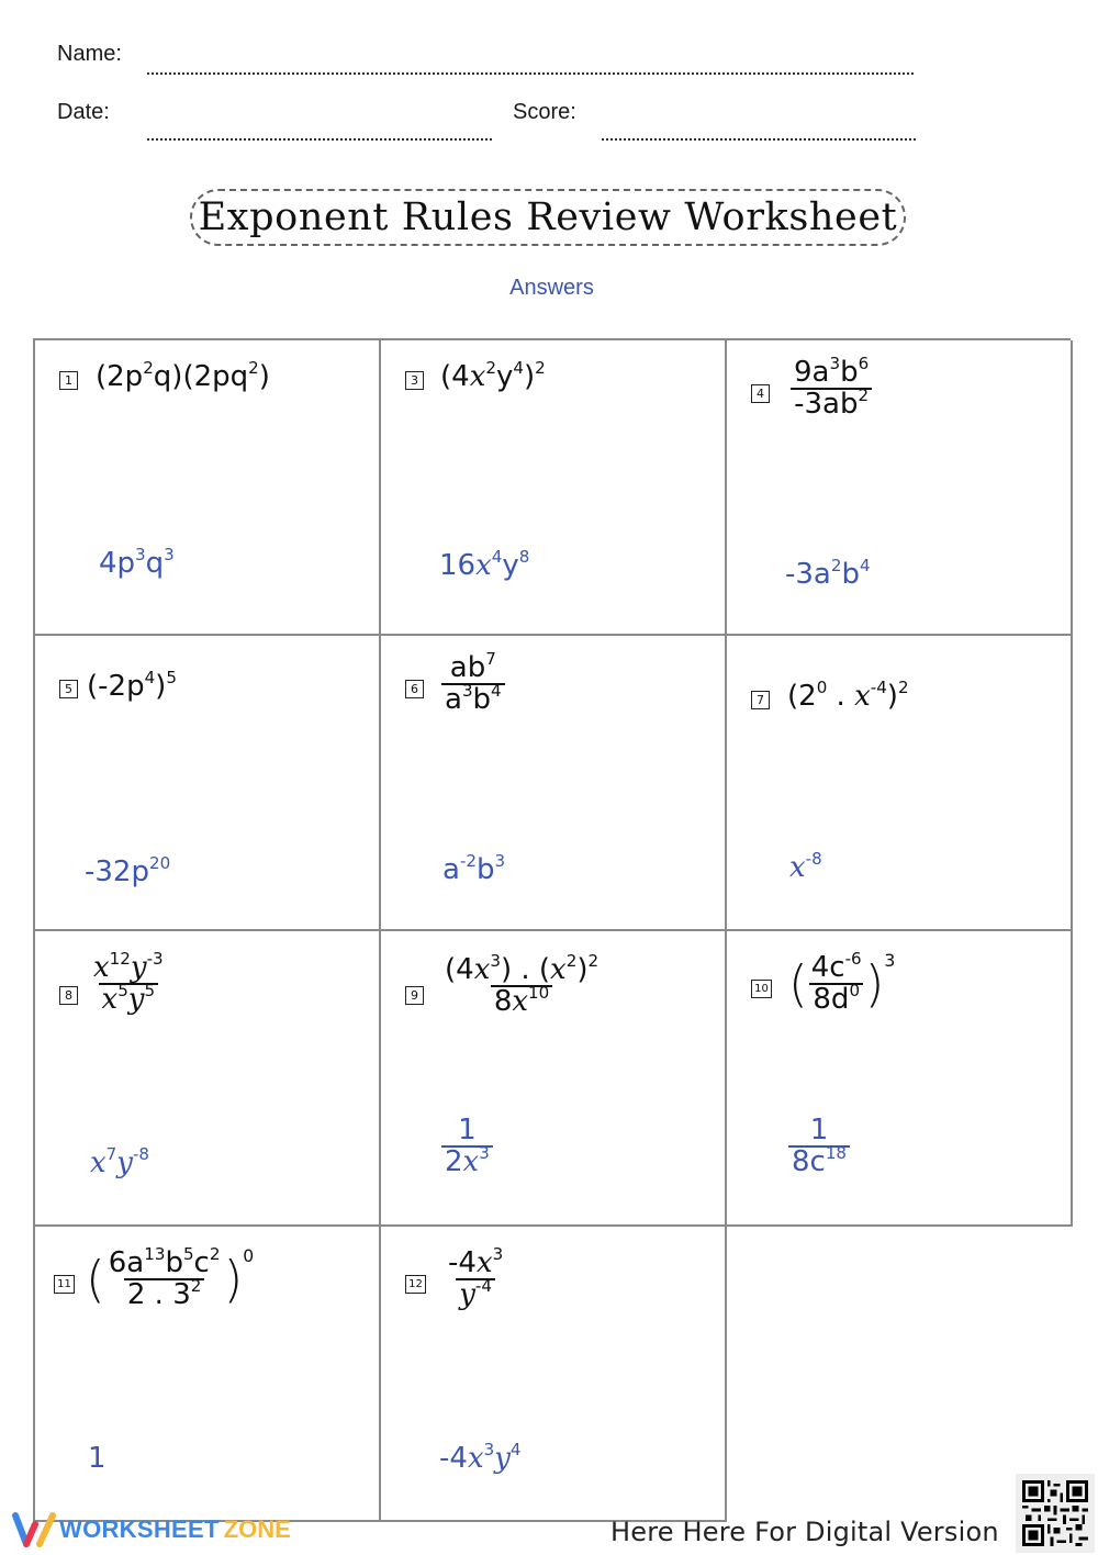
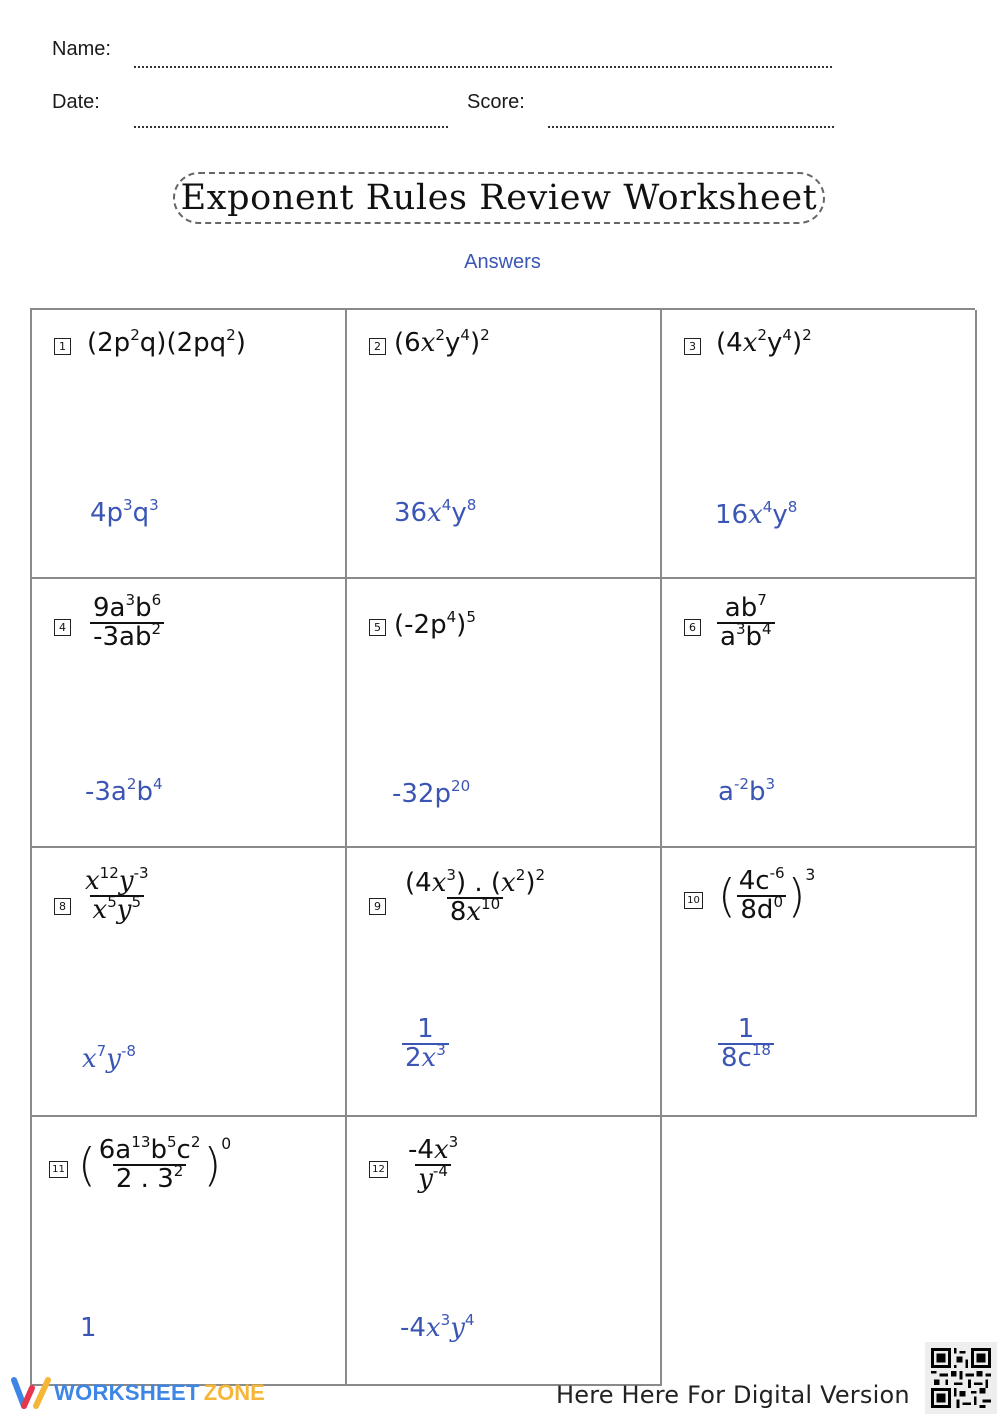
  Name:
  Date:
  Score:
  Exponent Rules Review Worksheet
  Answers
  1
  (2p2q)(2pq2)
  4p3q3
+ 2
+ (6x2y4)2
+ 36x4y8
  3
  (4x2y4)2
  16x4y8
  4
  9a3b6
  -3ab2
  -3a2b4
  5
  (-2p4)5
  -32p20
  6
  ab7
  a3b4
  a-2b3
- 7
- (20 . x-4)2
- x-8
  8
  x12y-3
  x5y5
  x7y-8
  9
  (4x3) . (x2)2
  8x10
  1
  2x3
  10
  (
  4c-6
  8d0
  )3
  1
  8c18
  11
  (
  6a13b5c2
  2 . 32
  )0
  1
  12
  -4x3
  y-4
  -4x3y4
  WORKSHEET
  ZONE
  Here Here For Digital Version
